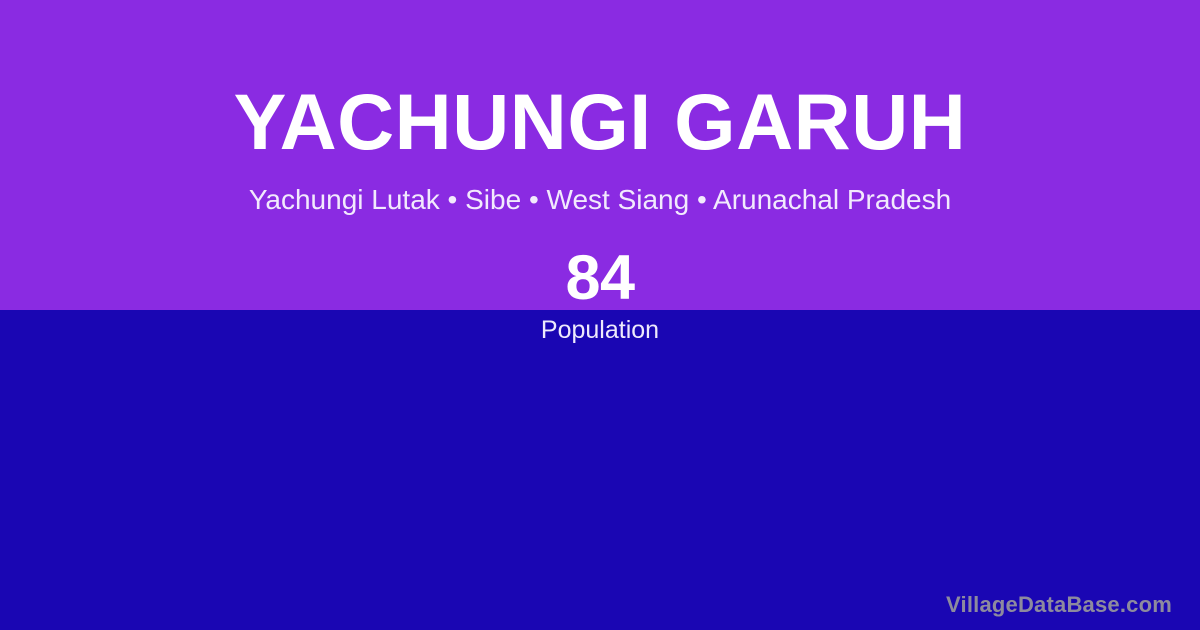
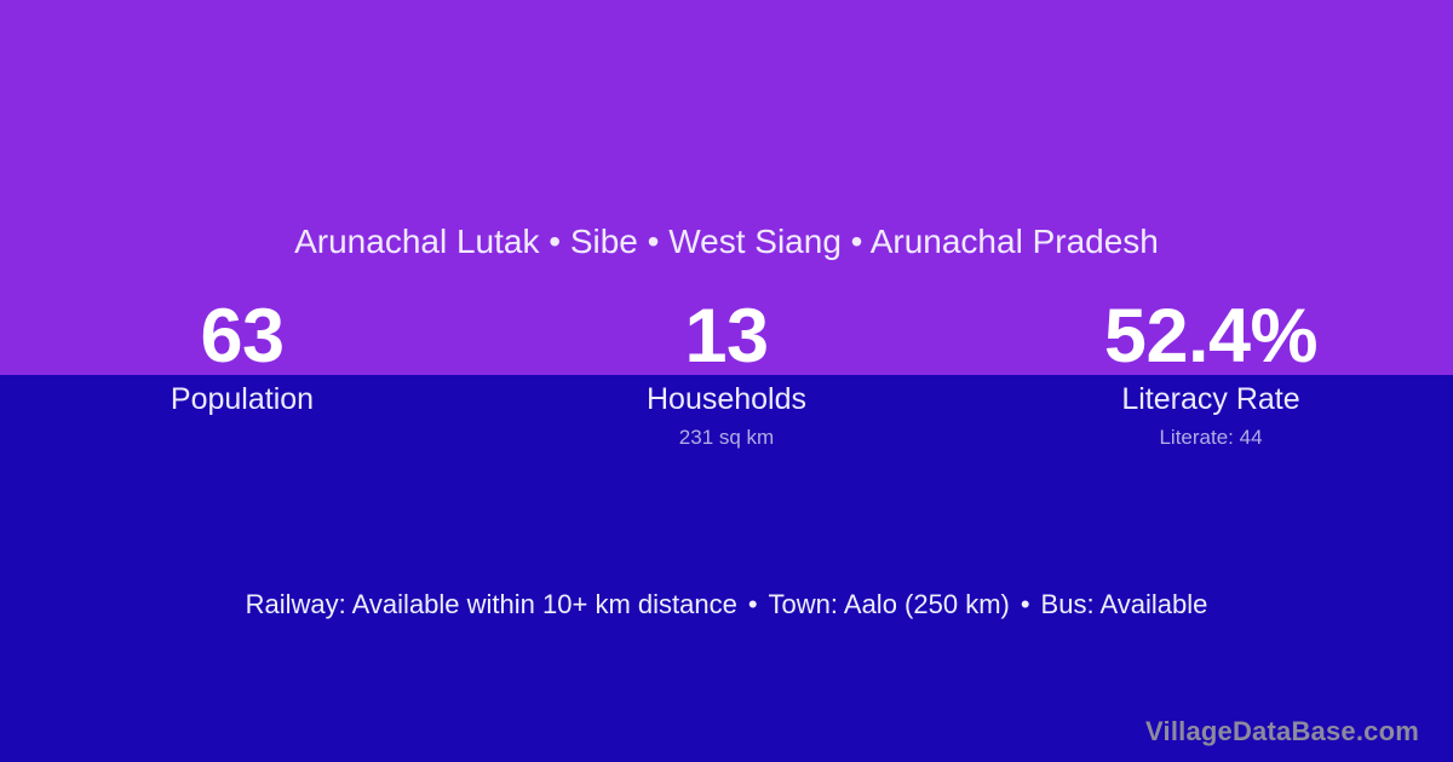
- YACHUNGI GARUH
- Yachungi Lutak • Sibe • West Siang • Arunachal Pradesh
+ Arunachal Lutak • Sibe • West Siang • Arunachal Pradesh
- 84
+ 63
  Population
+ 13
+ Households
+ 231 sq km
+ 52.4%
+ Literacy Rate
+ Literate: 44
+ Railway: Available within 10+ km distance • Town: Aalo (250 km) • Bus: Available
  VillageDataBase.com
